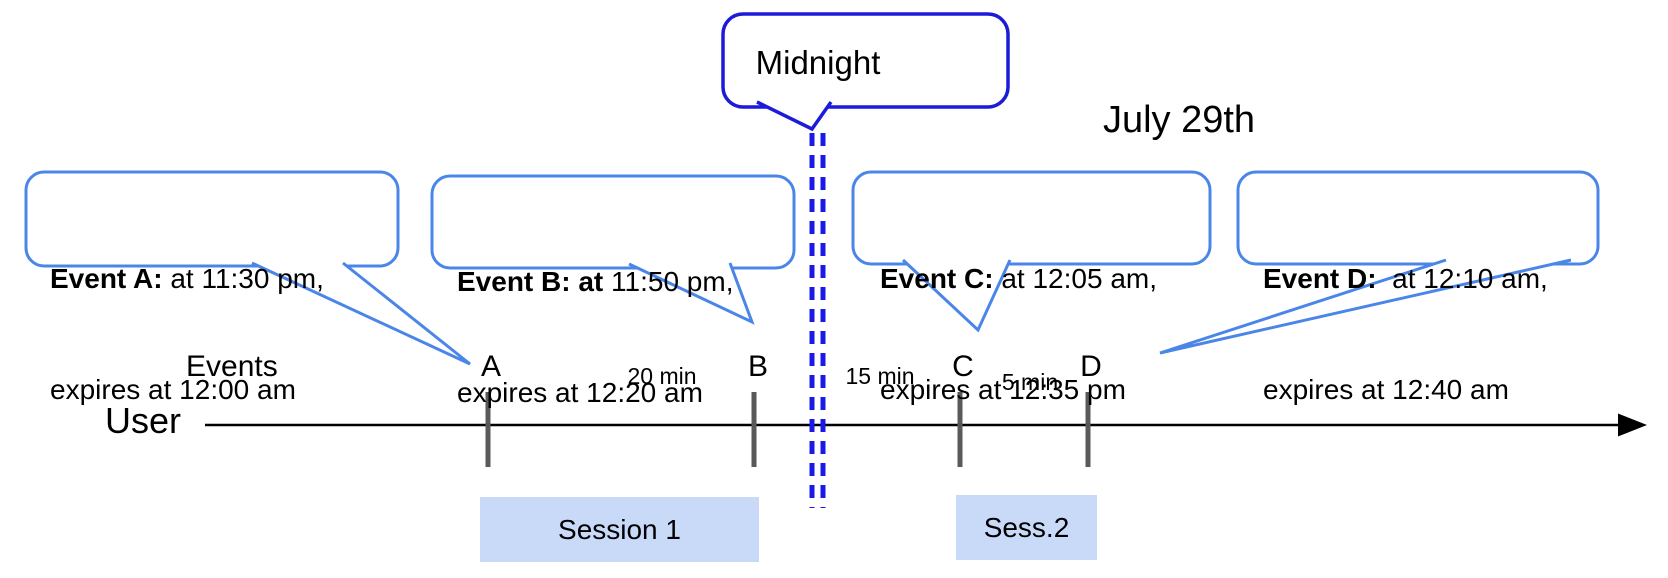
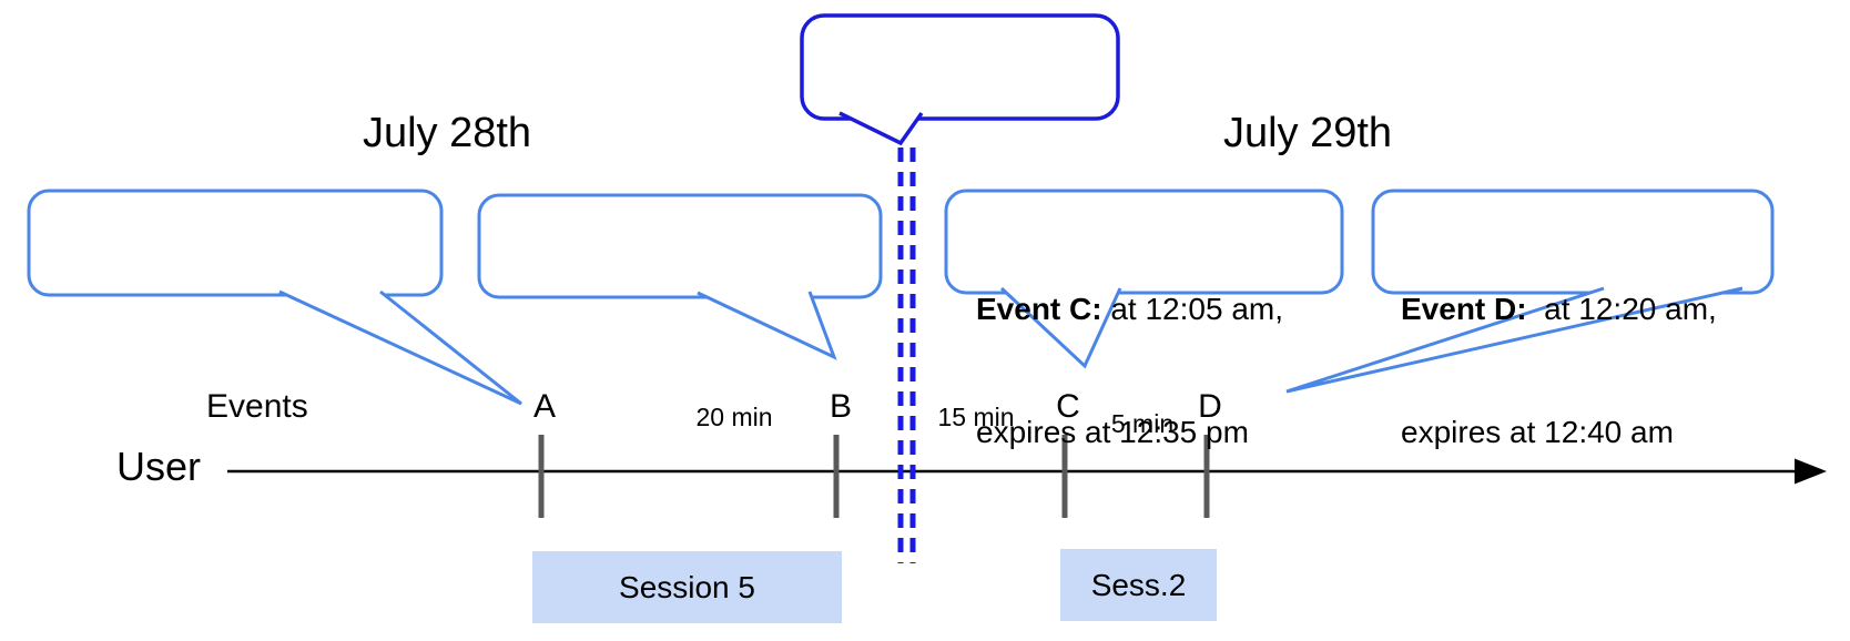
+ July 28th
  July 29th
- Midnight
- Event A: at 11:30 pm,
- expires at 12:00 am
- Event B: at 11:50 pm,
- expires at 12:20 am
  Event C: at 12:05 am,
  expires at 12:35 pm
- Event D: at 12:10 am,
+ Event D: at 12:20 am,
  expires at 12:40 am
  Events
  User
  A
  B
  C
  D
  20 min
  15 min
  5 min
- Session 1
+ Session 5
  Sess.2
